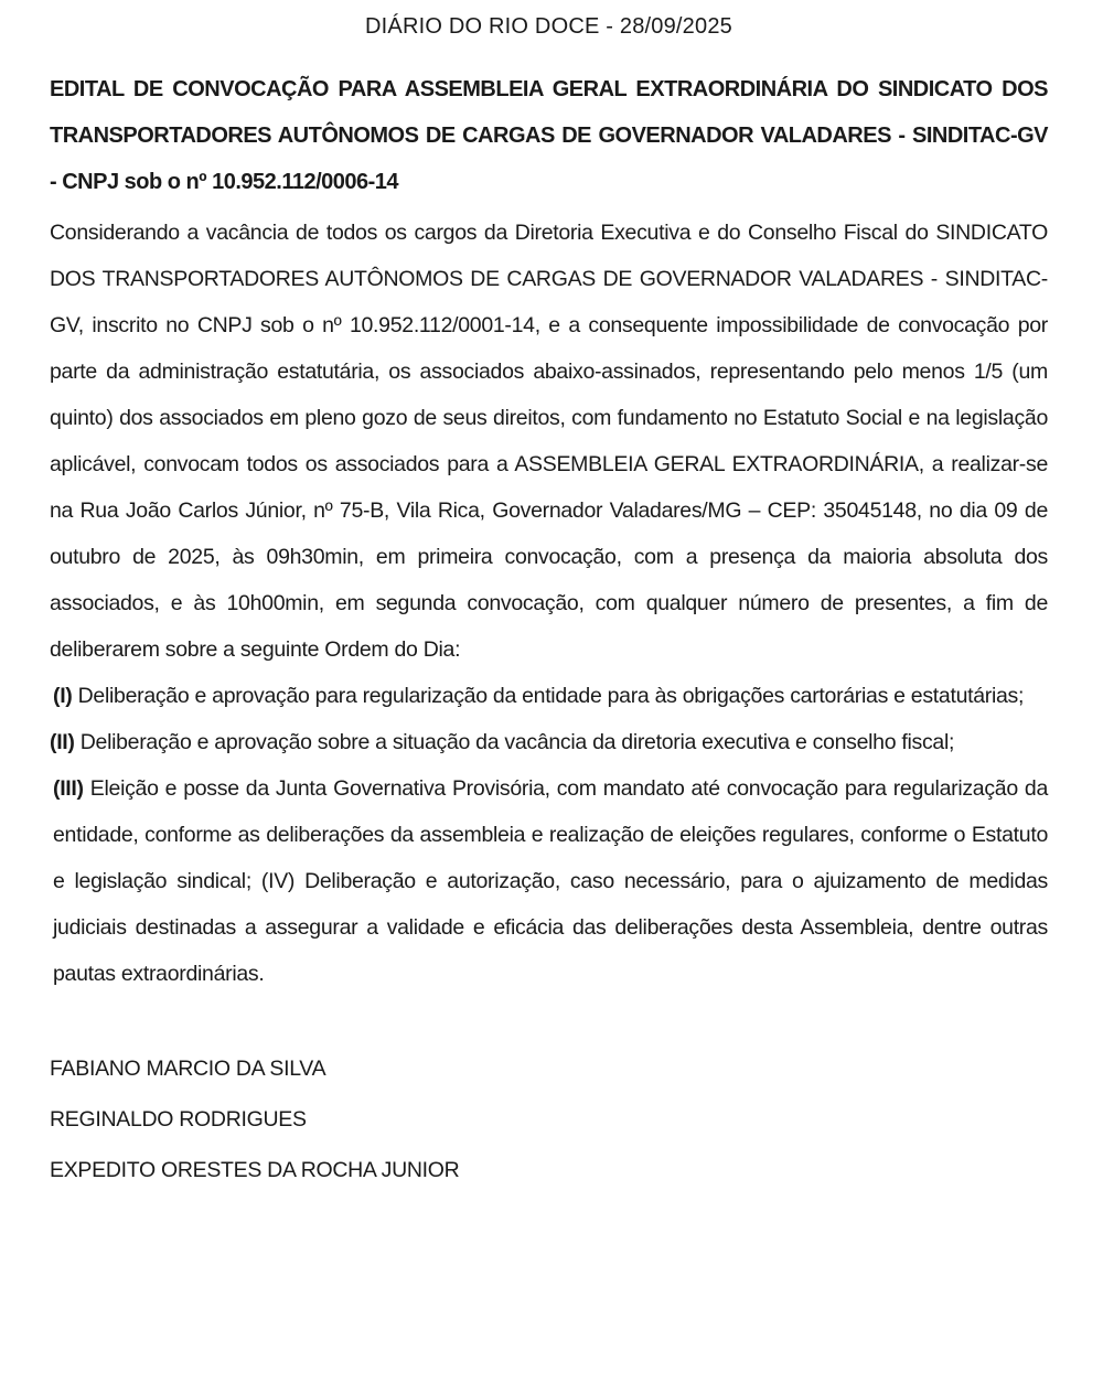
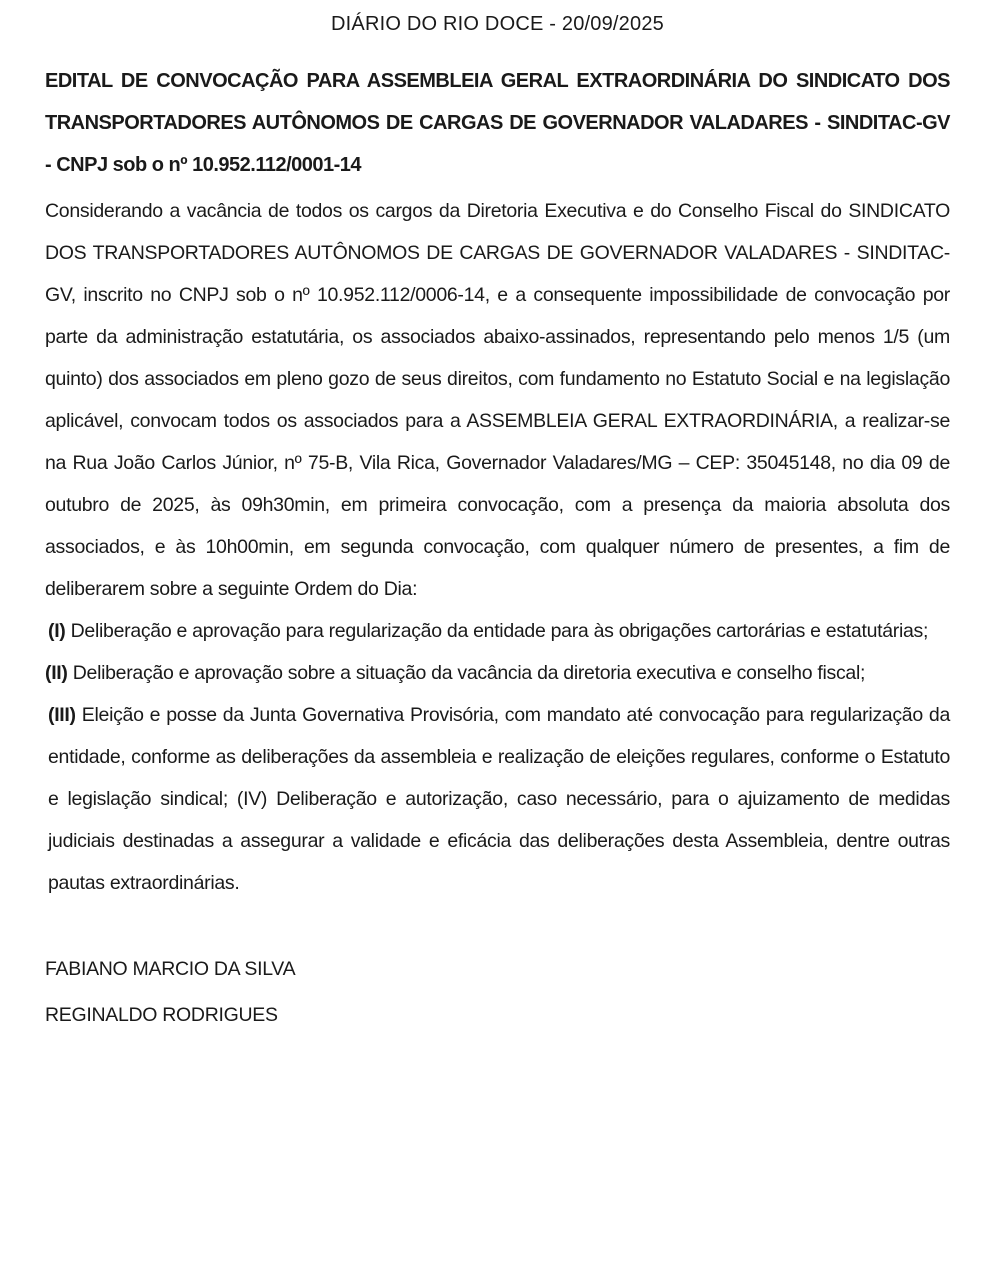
- DIÁRIO DO RIO DOCE - 28/09/2025
+ DIÁRIO DO RIO DOCE - 20/09/2025
- EDITAL DE CONVOCAÇÃO PARA ASSEMBLEIA GERAL EXTRAORDINÁRIA DO SINDICATO DOS TRANSPORTADORES AUTÔNOMOS DE CARGAS DE GOVERNADOR VALADARES - SINDITAC-GV - CNPJ sob o nº 10.952.112/0006-14
+ EDITAL DE CONVOCAÇÃO PARA ASSEMBLEIA GERAL EXTRAORDINÁRIA DO SINDICATO DOS TRANSPORTADORES AUTÔNOMOS DE CARGAS DE GOVERNADOR VALADARES - SINDITAC-GV - CNPJ sob o nº 10.952.112/0001-14
- Considerando a vacância de todos os cargos da Diretoria Executiva e do Conselho Fiscal do SINDICATO DOS TRANSPORTADORES AUTÔNOMOS DE CARGAS DE GOVERNADOR VALADARES - SINDITAC-GV, inscrito no CNPJ sob o nº 10.952.112/0001-14, e a consequente impossibilidade de convocação por parte da administração estatutária, os associados abaixo-assinados, representando pelo menos 1/5 (um quinto) dos associados em pleno gozo de seus direitos, com fundamento no Estatuto Social e na legislação aplicável, convocam todos os associados para a ASSEMBLEIA GERAL EXTRAORDINÁRIA, a realizar-se na Rua João Carlos Júnior, nº 75-B, Vila Rica, Governador Valadares/MG – CEP: 35045148, no dia 09 de outubro de 2025, às 09h30min, em primeira convocação, com a presença da maioria absoluta dos associados, e às 10h00min, em segunda convocação, com qualquer número de presentes, a fim de deliberarem sobre a seguinte Ordem do Dia:
+ Considerando a vacância de todos os cargos da Diretoria Executiva e do Conselho Fiscal do SINDICATO DOS TRANSPORTADORES AUTÔNOMOS DE CARGAS DE GOVERNADOR VALADARES - SINDITAC-GV, inscrito no CNPJ sob o nº 10.952.112/0006-14, e a consequente impossibilidade de convocação por parte da administração estatutária, os associados abaixo-assinados, representando pelo menos 1/5 (um quinto) dos associados em pleno gozo de seus direitos, com fundamento no Estatuto Social e na legislação aplicável, convocam todos os associados para a ASSEMBLEIA GERAL EXTRAORDINÁRIA, a realizar-se na Rua João Carlos Júnior, nº 75-B, Vila Rica, Governador Valadares/MG – CEP: 35045148, no dia 09 de outubro de 2025, às 09h30min, em primeira convocação, com a presença da maioria absoluta dos associados, e às 10h00min, em segunda convocação, com qualquer número de presentes, a fim de deliberarem sobre a seguinte Ordem do Dia:
  (I) Deliberação e aprovação para regularização da entidade para às obrigações cartorárias e estatutárias;
  (II) Deliberação e aprovação sobre a situação da vacância da diretoria executiva e conselho fiscal;
  (III) Eleição e posse da Junta Governativa Provisória, com mandato até convocação para regularização da entidade, conforme as deliberações da assembleia e realização de eleições regulares, conforme o Estatuto e legislação sindical; (IV) Deliberação e autorização, caso necessário, para o ajuizamento de medidas judiciais destinadas a assegurar a validade e eficácia das deliberações desta Assembleia, dentre outras pautas extraordinárias.
  FABIANO MARCIO DA SILVA
  REGINALDO RODRIGUES
- EXPEDITO ORESTES DA ROCHA JUNIOR
